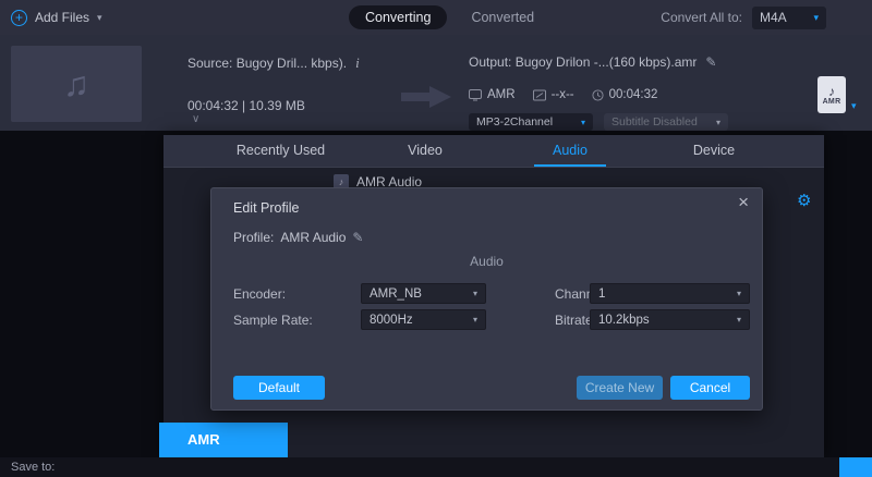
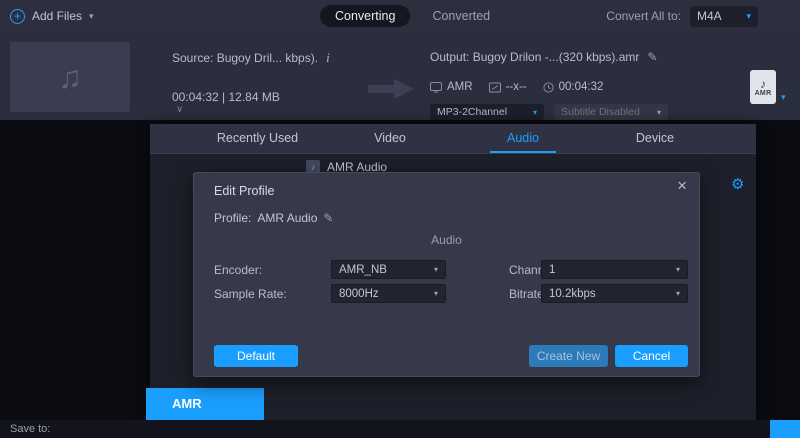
  +
  Add Files
  ▾
  Converting
  Converted
  Convert All to:
  M4A
  ▾
  ♫
  Source: Bugoy Dril... kbps).
  i
- 00:04:32 | 10.39 MB
+ 00:04:32 | 12.84 MB
  ∨
- Output: Bugoy Drilon -...(160 kbps).amr
+ Output: Bugoy Drilon -...(320 kbps).amr
  ✎
  AMR
  --x--
  00:04:32
  MP3-2Channel
  ▾
  Subtitle Disabled
  ▾
  ♪
  ▾
  Recently Used
  Video
  Audio
  Device
  ♪
  AMR Audio
  ⚙
  AMR
  Edit Profile
  ×
  Profile:
  AMR Audio
  ✎
  Audio
  Encoder:
  AMR_NB
  ▾
  1
  ▾
  Sample Rate:
  8000Hz
  ▾
  Bitrat
  10.2kbps
  ▾
  Default
  Create New
  Cancel
  Save to:
